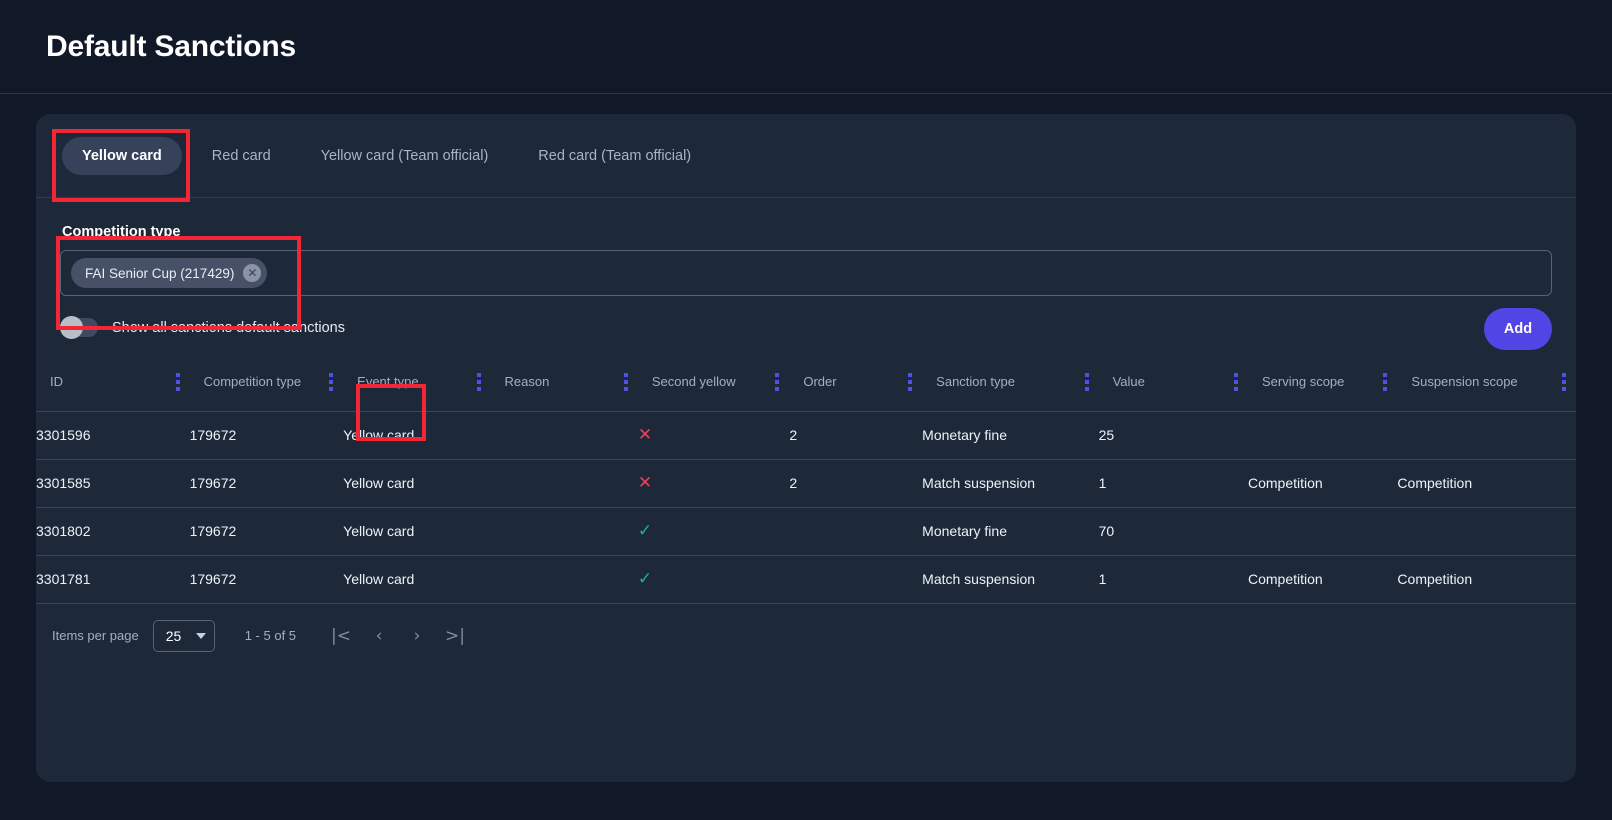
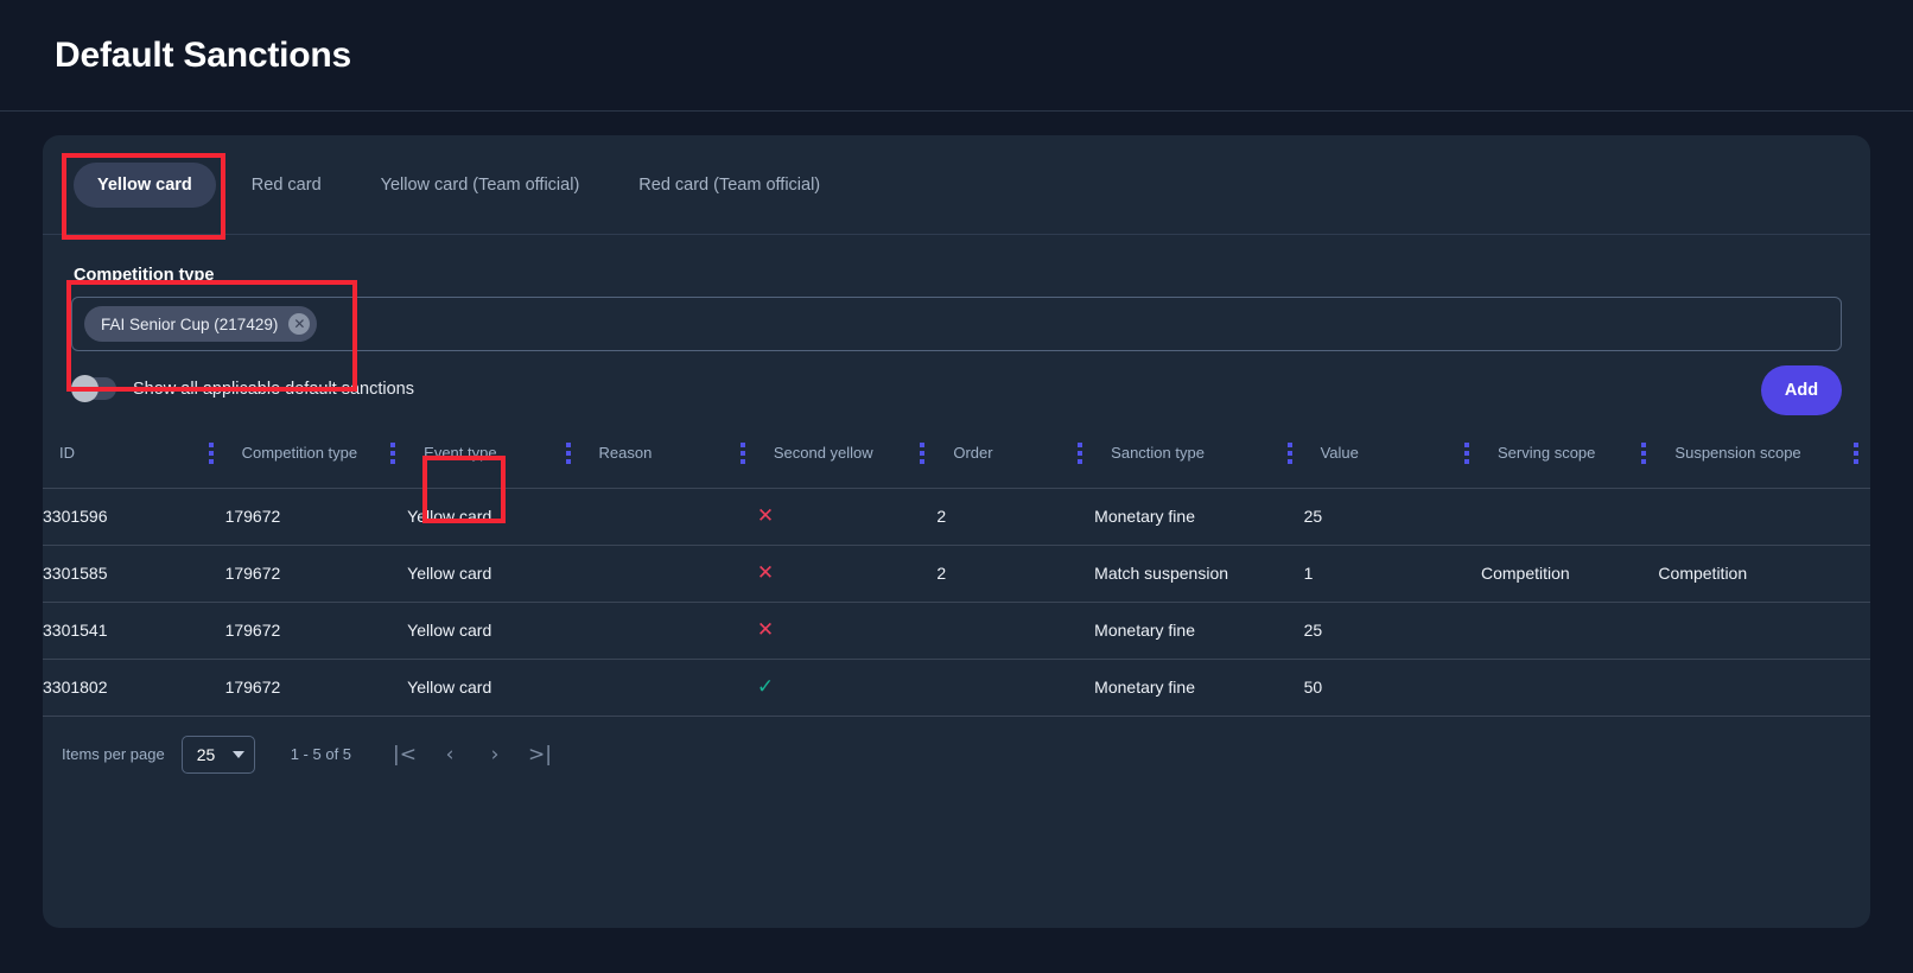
  Default Sanctions
  Yellow card
  Red card
  Yellow card (Team official)
  Red card (Team official)
  Competition type
  FAI Senior Cup (217429)
  ✕
- Show all sanctions default sanctions
+ Show all applicable default sanctions
  Add
  ID	Competition type	Event type	Reason	Second yellow	Order	Sanction type	Value	Serving scope	Suspension scope
  3301596	179672	Yellow card		✕	2	Monetary fine	25
  3301585	179672	Yellow card		✕	2	Match suspension	1	Competition	Competition
+ 3301541	179672	Yellow card		✕		Monetary fine	25
- 3301802	179672	Yellow card		✓		Monetary fine	70
+ 3301802	179672	Yellow card		✓		Monetary fine	50
- 3301781	179672	Yellow card		✓		Match suspension	1	Competition	Competition
  Items per page
  25
  1 - 5 of 5
  |<
  ‹
  ›
  >|
